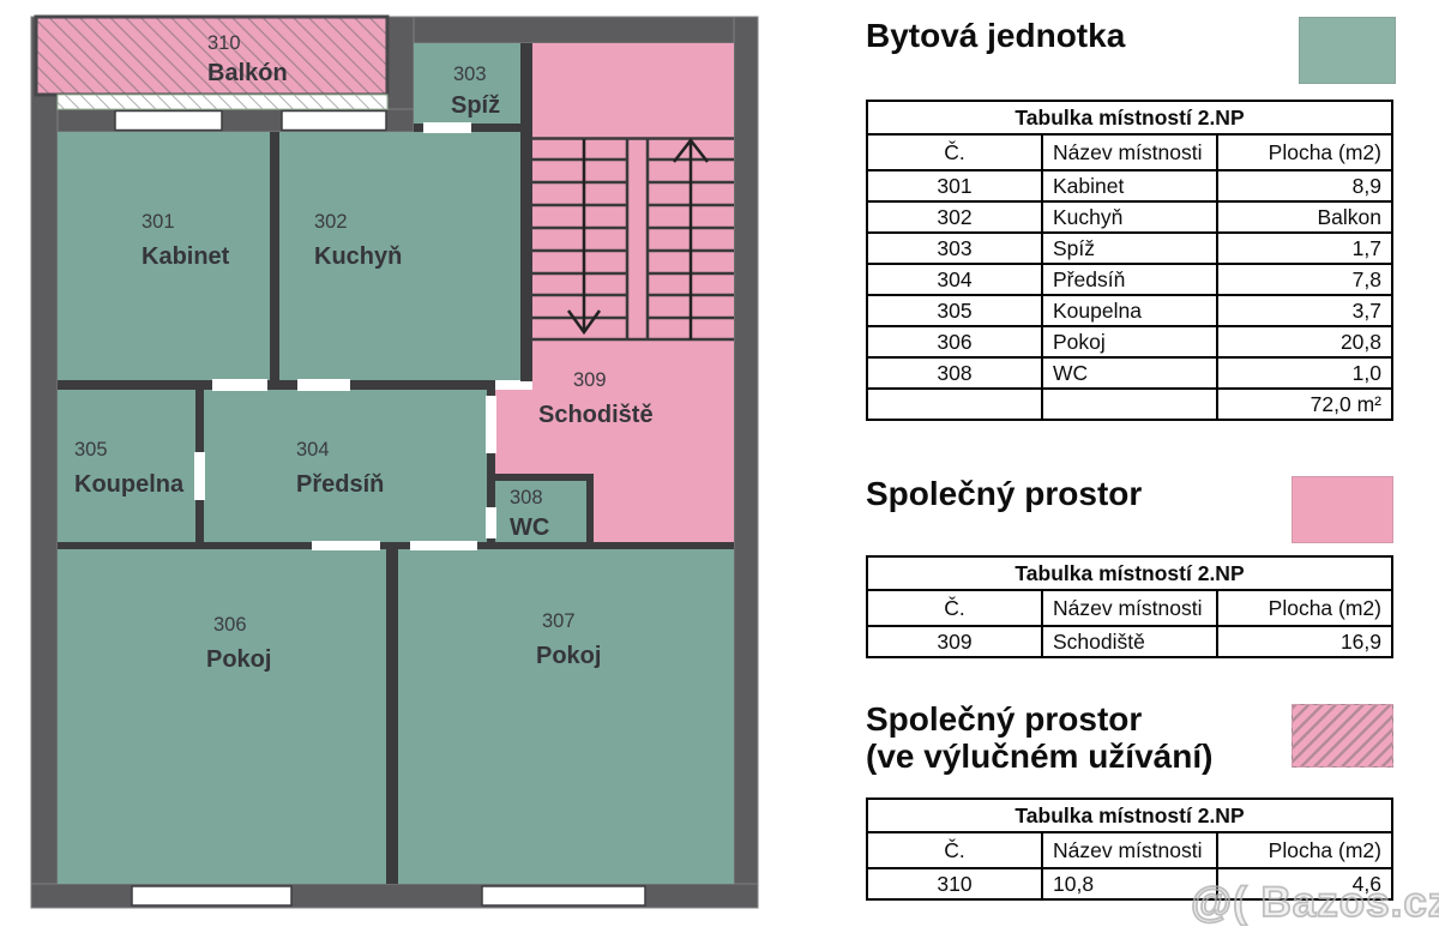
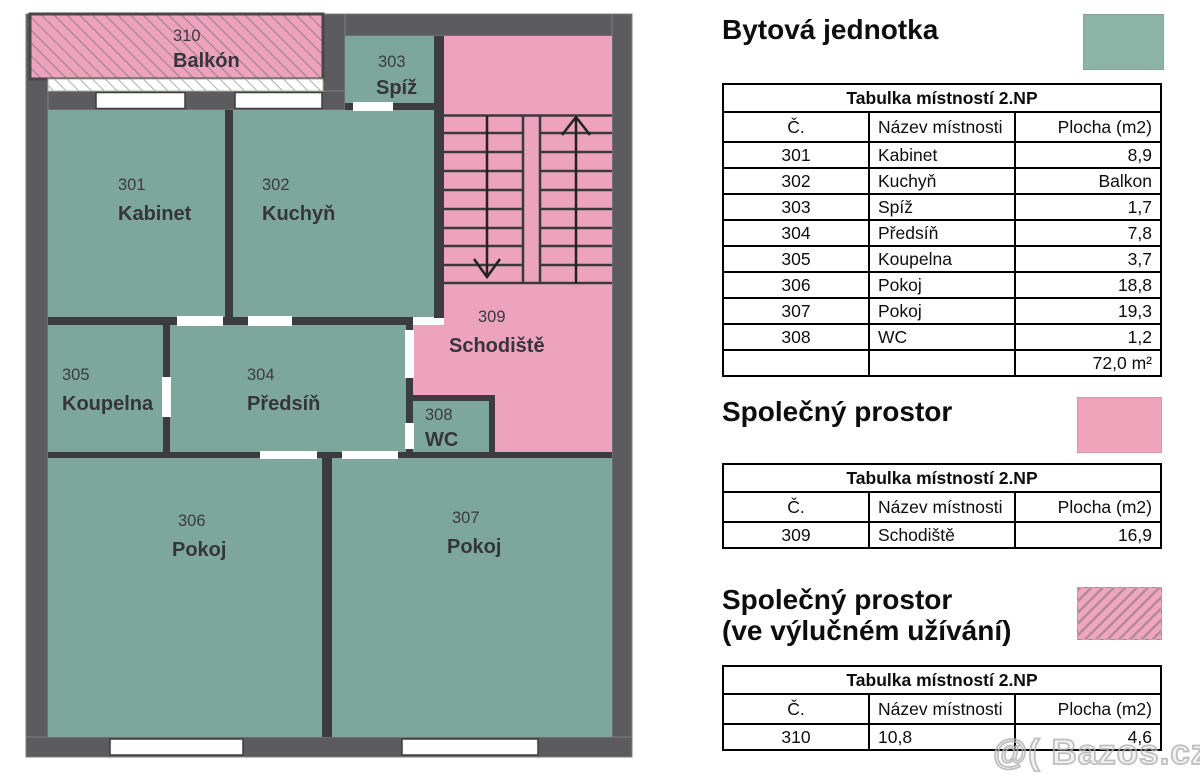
  310
  Balkón
  303
  Spíž
  301
  Kabinet
  302
  Kuchyň
  309
  Schodiště
  305
  Koupelna
  304
  Předsíň
  308
  WC
  306
  Pokoj
  307
  Pokoj
  Bytová jednotka
  Tabulka místností 2.NP
  Č.	Název místnosti	Plocha (m2)
  301	Kabinet	8,9
  302	Kuchyň	Balkon
  303	Spíž	1,7
  304	Předsíň	7,8
  305	Koupelna	3,7
- 306	Pokoj	20,8
+ 306	Pokoj	18,8
+ 307	Pokoj	19,3
- 308	WC	1,0
+ 308	WC	1,2
  		72,0 m²
  Společný prostor
  Tabulka místností 2.NP
  Č.	Název místnosti	Plocha (m2)
  309	Schodiště	16,9
  Společný prostor
  (ve výlučném užívání)
  Tabulka místností 2.NP
  Č.	Název místnosti	Plocha (m2)
  310	10,8	4,6
  @( Bazos.c
